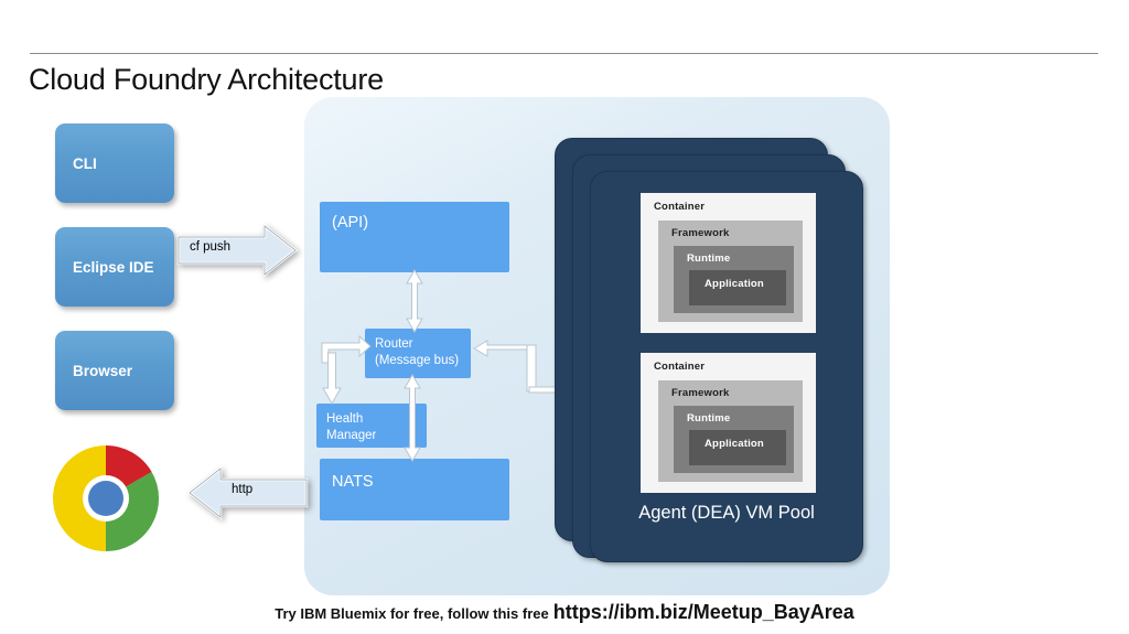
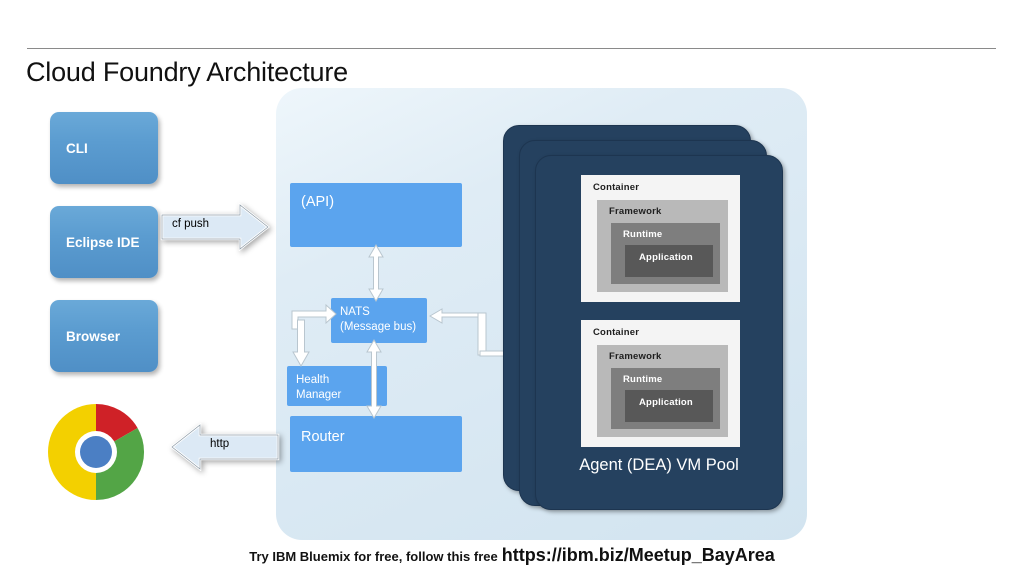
  Cloud Foundry Architecture
  CLI
  Eclipse IDE
  Browser
  cf push
  http
  (API)
- Router
+ NATS
  (Message bus)
  Health
  Manager
- NATS
+ Router
  Container
  Framework
  Runtime
  Application
  Container
  Framework
  Runtime
  Application
  Agent (DEA) VM Pool
  Try IBM Bluemix for free, follow this free https://ibm.biz/Meetup_BayArea
